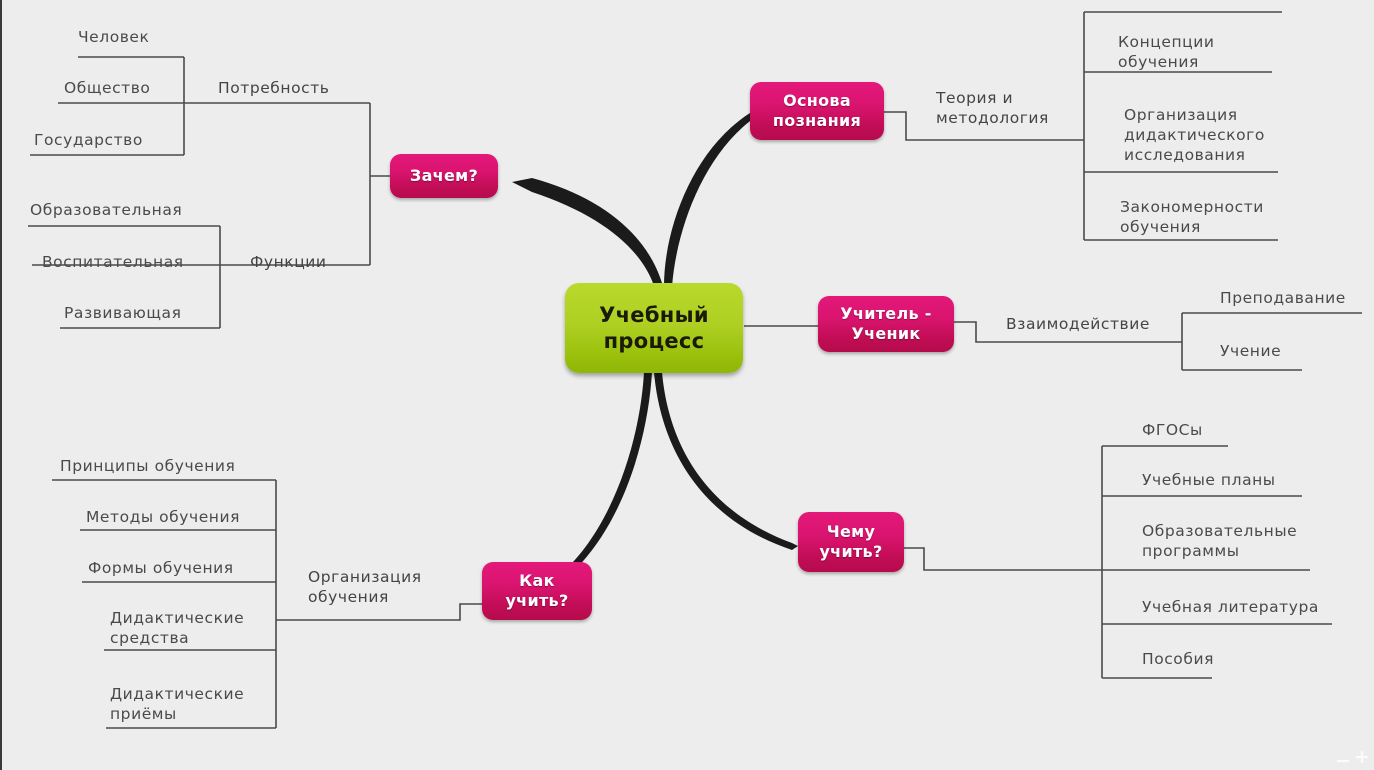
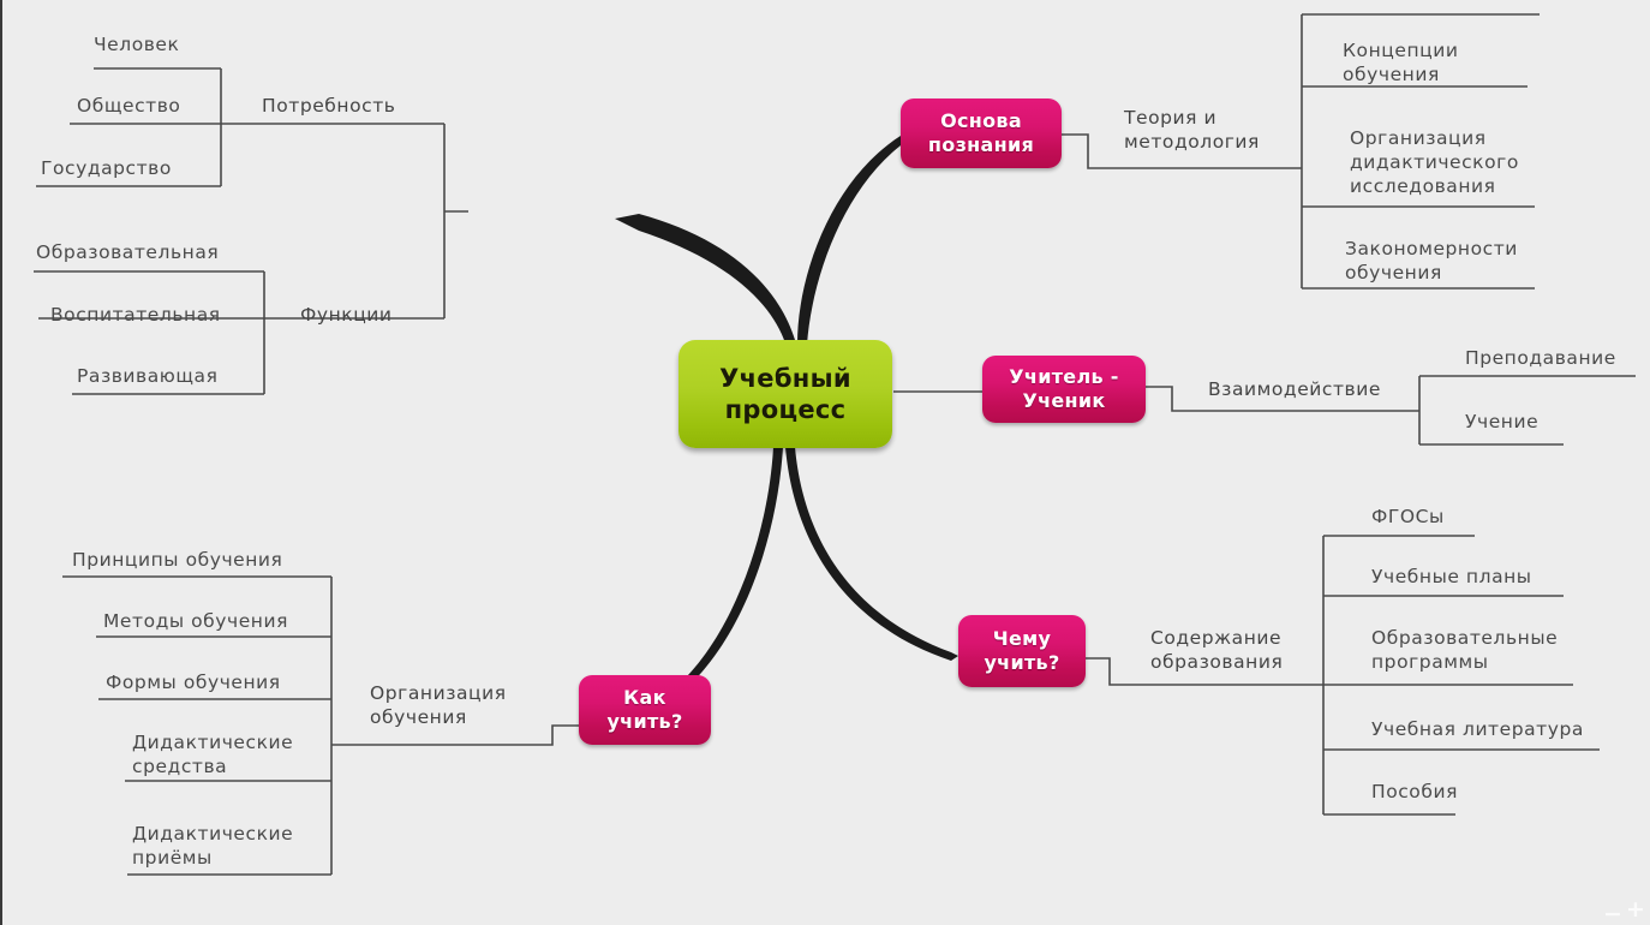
  Учебный процесс
- Зачем?
  Основа познания
  Учитель - Ученик
  Чему учить?
  Как учить?
  Потребность
  Функции
  Теория и
  методология
  Взаимодействие
+ Содержание
+ образования
  Организация
  обучения
  Человек
  Общество
  Государство
  Образовательная
  Воспитательная
  Развивающая
  Концепции
  обучения
  Организация
  дидактического
  исследования
  Закономерности
  обучения
  Преподавание
  Учение
  ФГОСы
  Учебные планы
  Образовательные
  программы
  Учебная литература
  Пособия
  Принципы обучения
  Методы обучения
  Формы обучения
  Дидактические
  средства
  Дидактические
  приёмы
